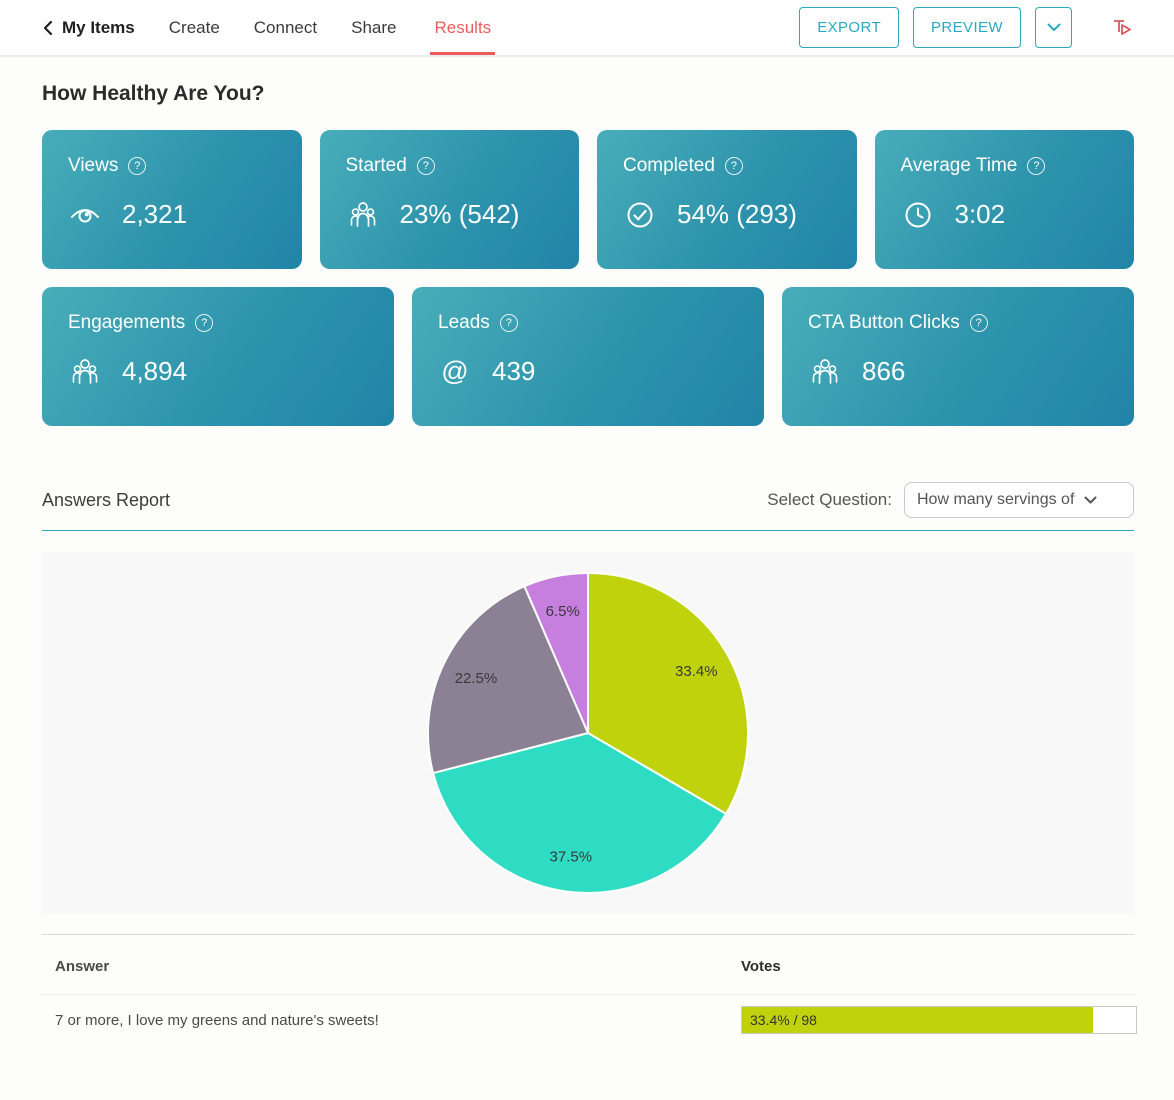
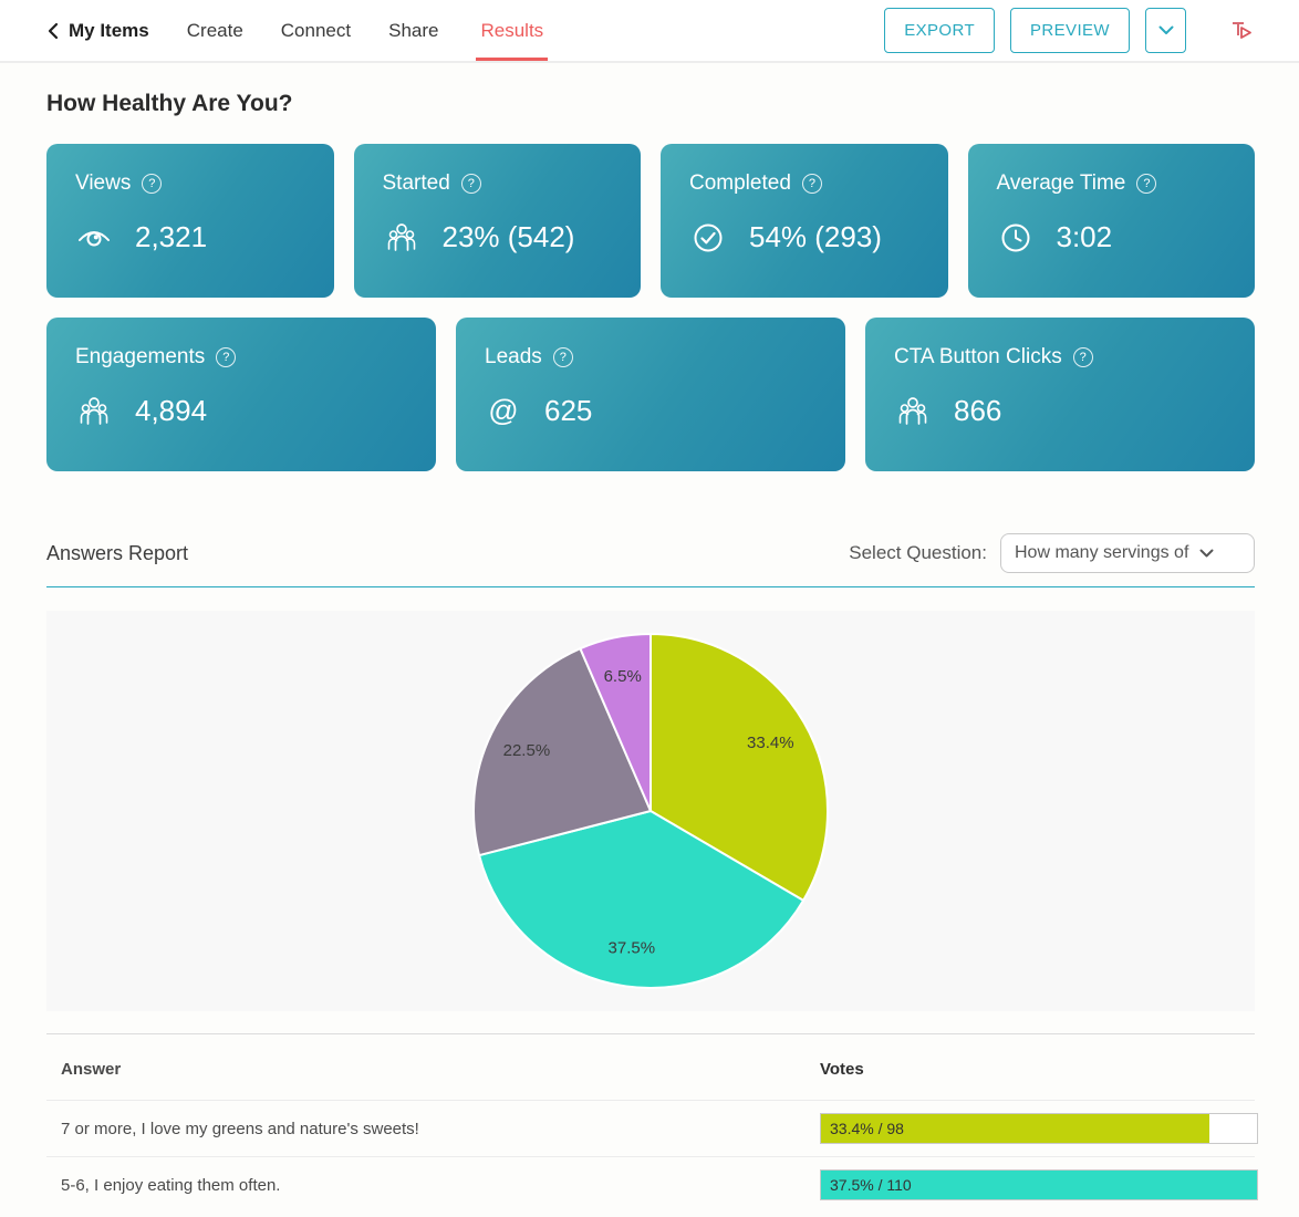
  My Items
  Create
  Connect
  Share
  Results
  EXPORT
  PREVIEW
  How Healthy Are You?
  Views
  ?
  2,321
  Started
  ?
  23% (542)
  Completed
  ?
  54% (293)
  Average Time
  ?
  3:02
  Engagements
  ?
  4,894
  Leads
  ?
  @
- 439
+ 625
  CTA Button Clicks
  ?
  866
  Answers Report
  Select Question:
  How many servings of
  33.4%
  37.5%
  22.5%
  6.5%
  Answer
  Votes
  7 or more, I love my greens and nature's sweets!
  33.4% / 98
+ 5-6, I enjoy eating them often.
+ 37.5% / 110
